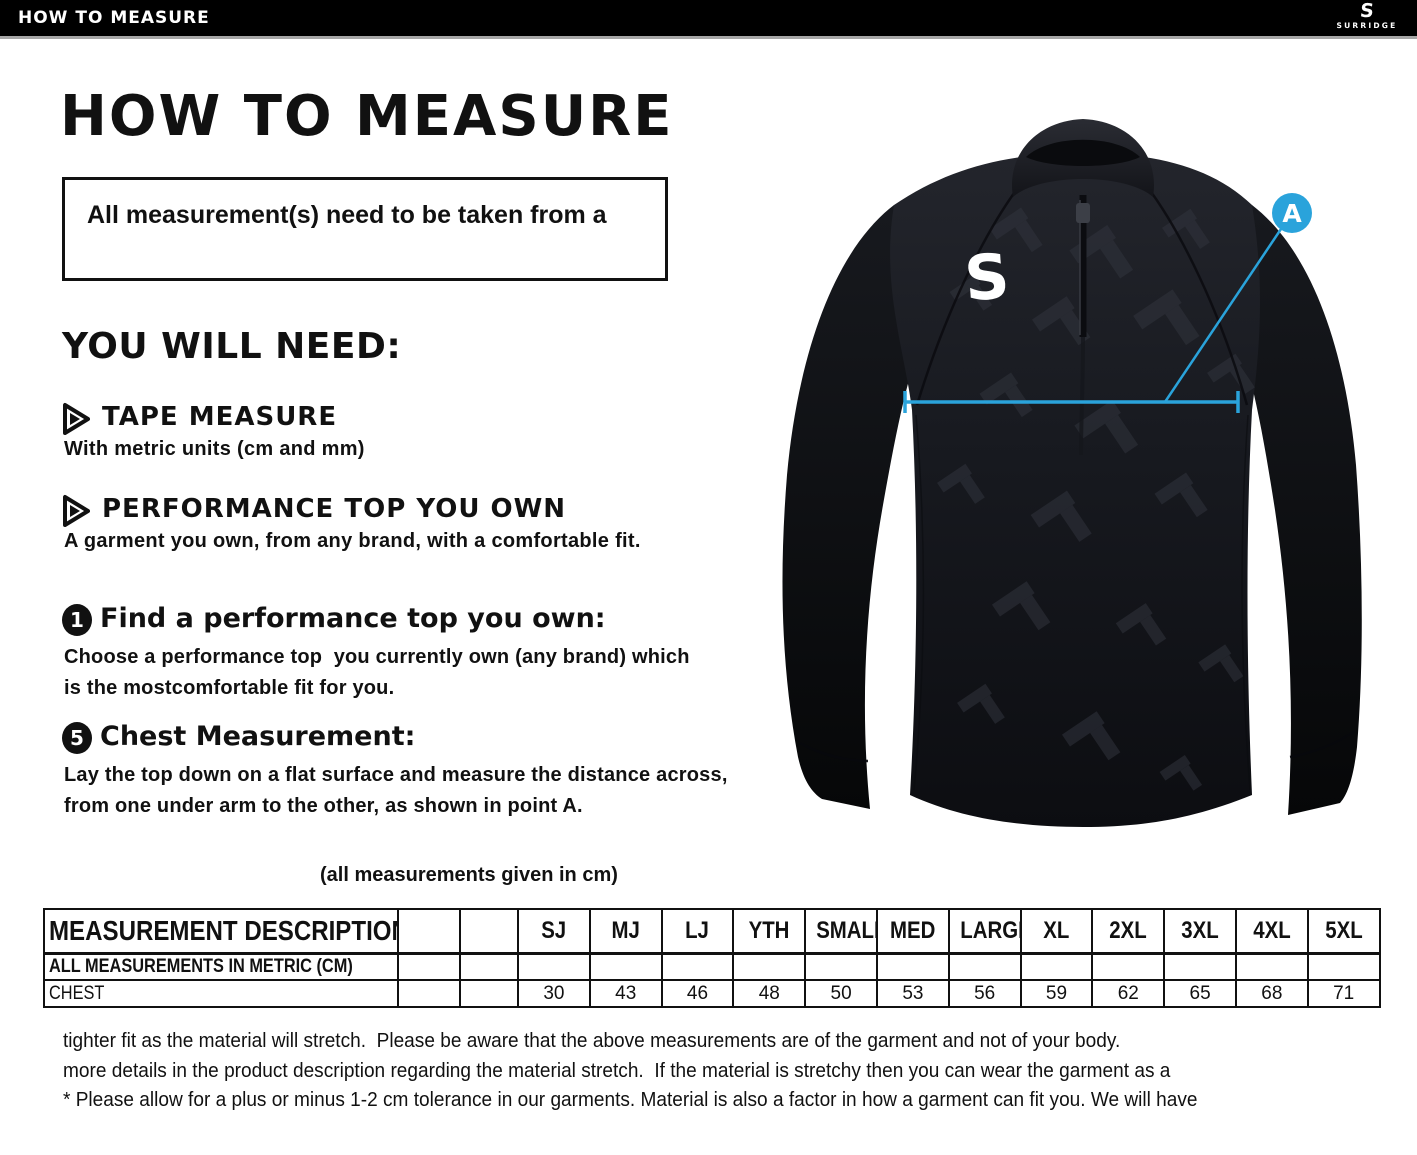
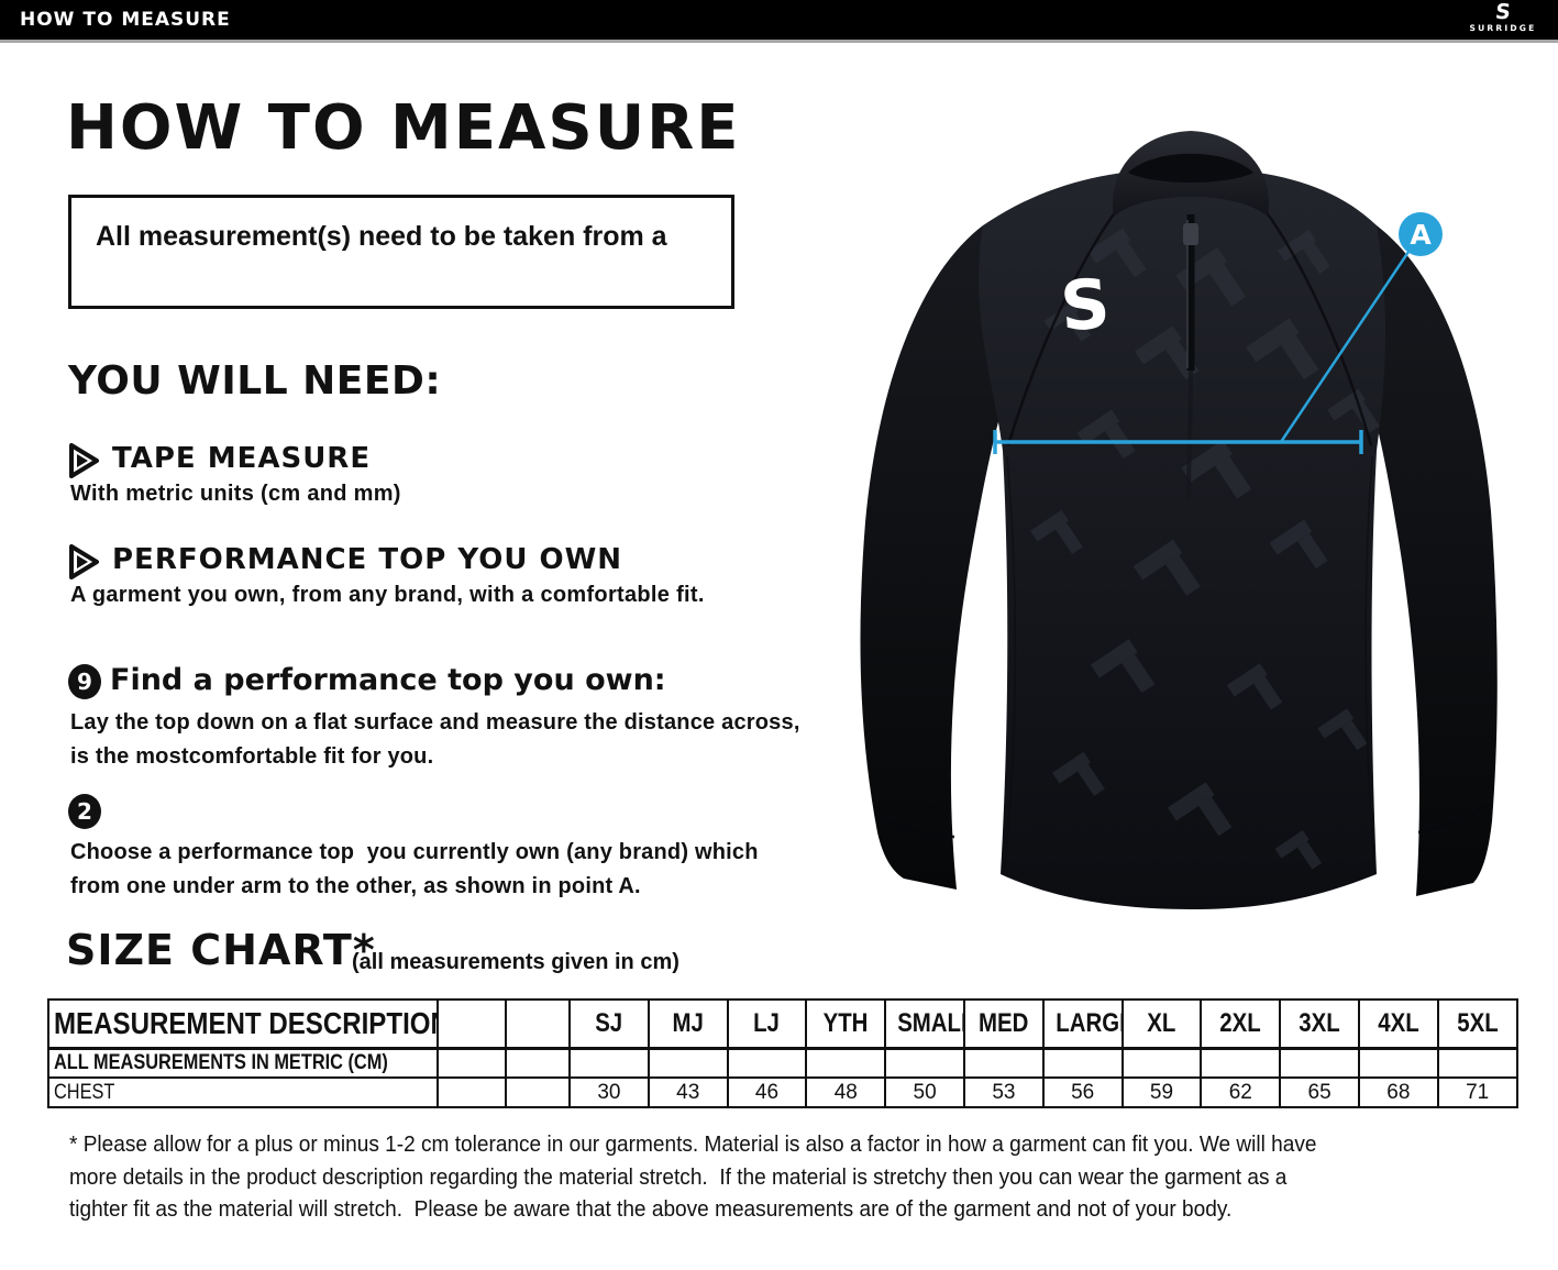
  HOW TO MEASURE
  SURRIDGE
  HOW TO MEASURE
  All measurement(s) need to be taken from a
  YOU WILL NEED:
  TAPE MEASURE
  With metric units (cm and mm)
  PERFORMANCE TOP YOU OWN
  A garment you own, from any brand, with a comfortable fit.
- 1
+ 9
  Find a performance top you own:
- Choose a performance top you currently own (any brand) which
+ Lay the top down on a flat surface and measure the distance across,
  is the mostcomfortable fit for you.
- 5
+ 2
- Chest Measurement:
- Lay the top down on a flat surface and measure the distance across,
+ Choose a performance top you currently own (any brand) which
  from one under arm to the other, as shown in point A.
+ SIZE CHART*
  (all measurements given in cm)
  MEASUREMENT DESCRIPTIO			SJ	MJ	LJ	YTH	SMAL	MED	LARG	XL	2XL	3XL	4XL	5XL
  ALL MEASUREMENTS IN METRIC (CM)
  CHEST			30	43	46	48	50	53	56	59	62	65	68	71
- tighter fit as the material will stretch. Please be aware that the above measurements are of the garment and not of your body.
+ * Please allow for a plus or minus 1-2 cm tolerance in our garments. Material is also a factor in how a garment can fit you. We will have
  more details in the product description regarding the material stretch. If the material is stretchy then you can wear the garment as a
- * Please allow for a plus or minus 1-2 cm tolerance in our garments. Material is also a factor in how a garment can fit you. We will have
+ tighter fit as the material will stretch. Please be aware that the above measurements are of the garment and not of your body.
  A
